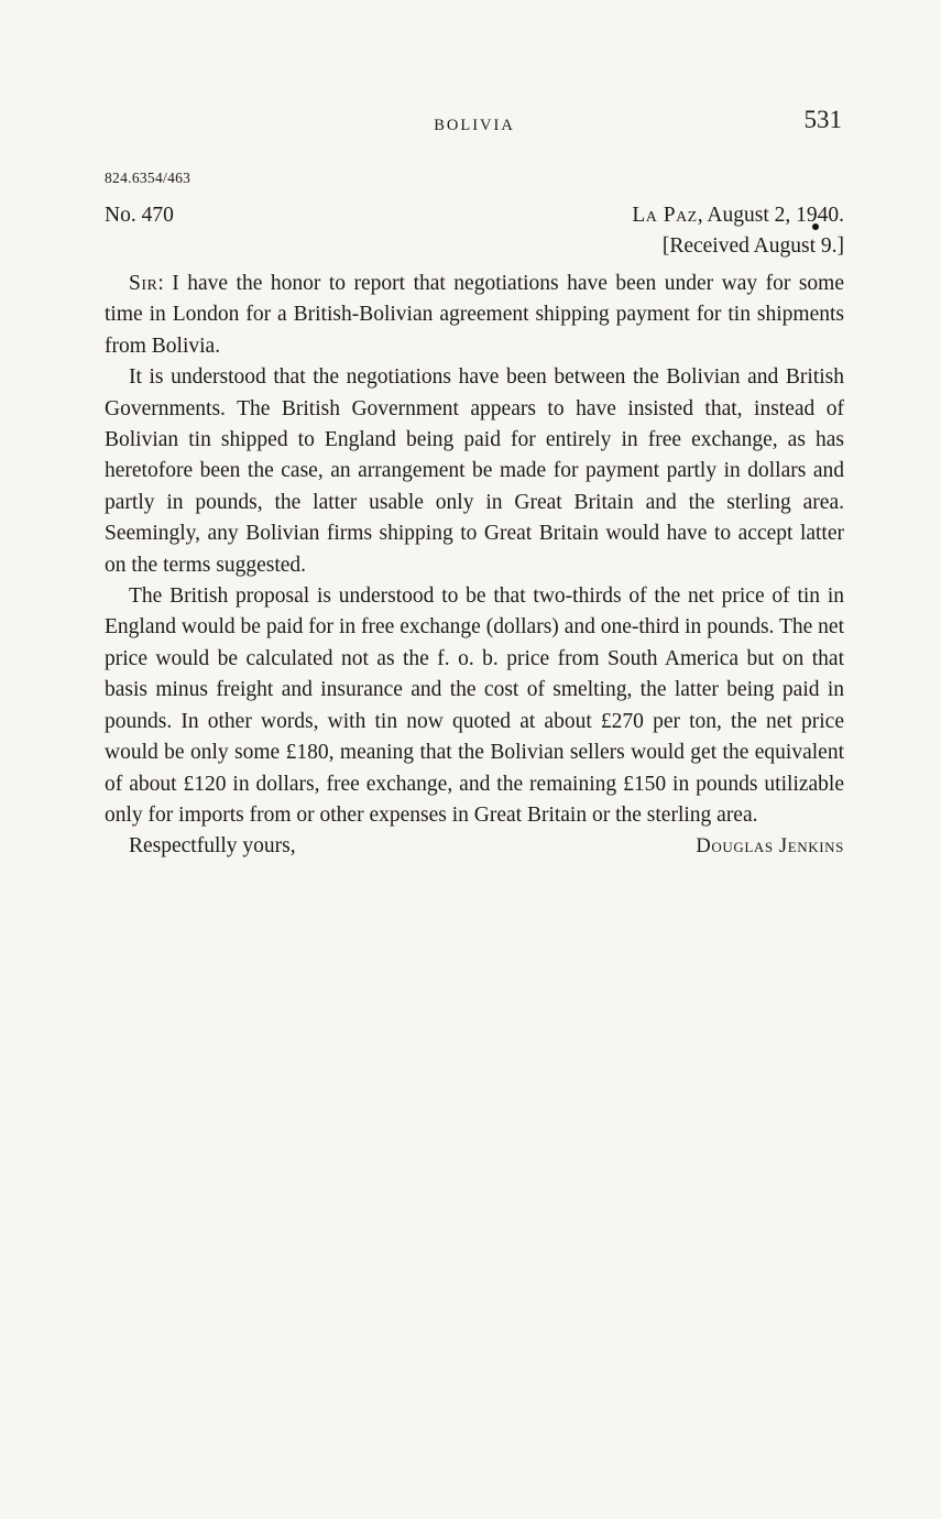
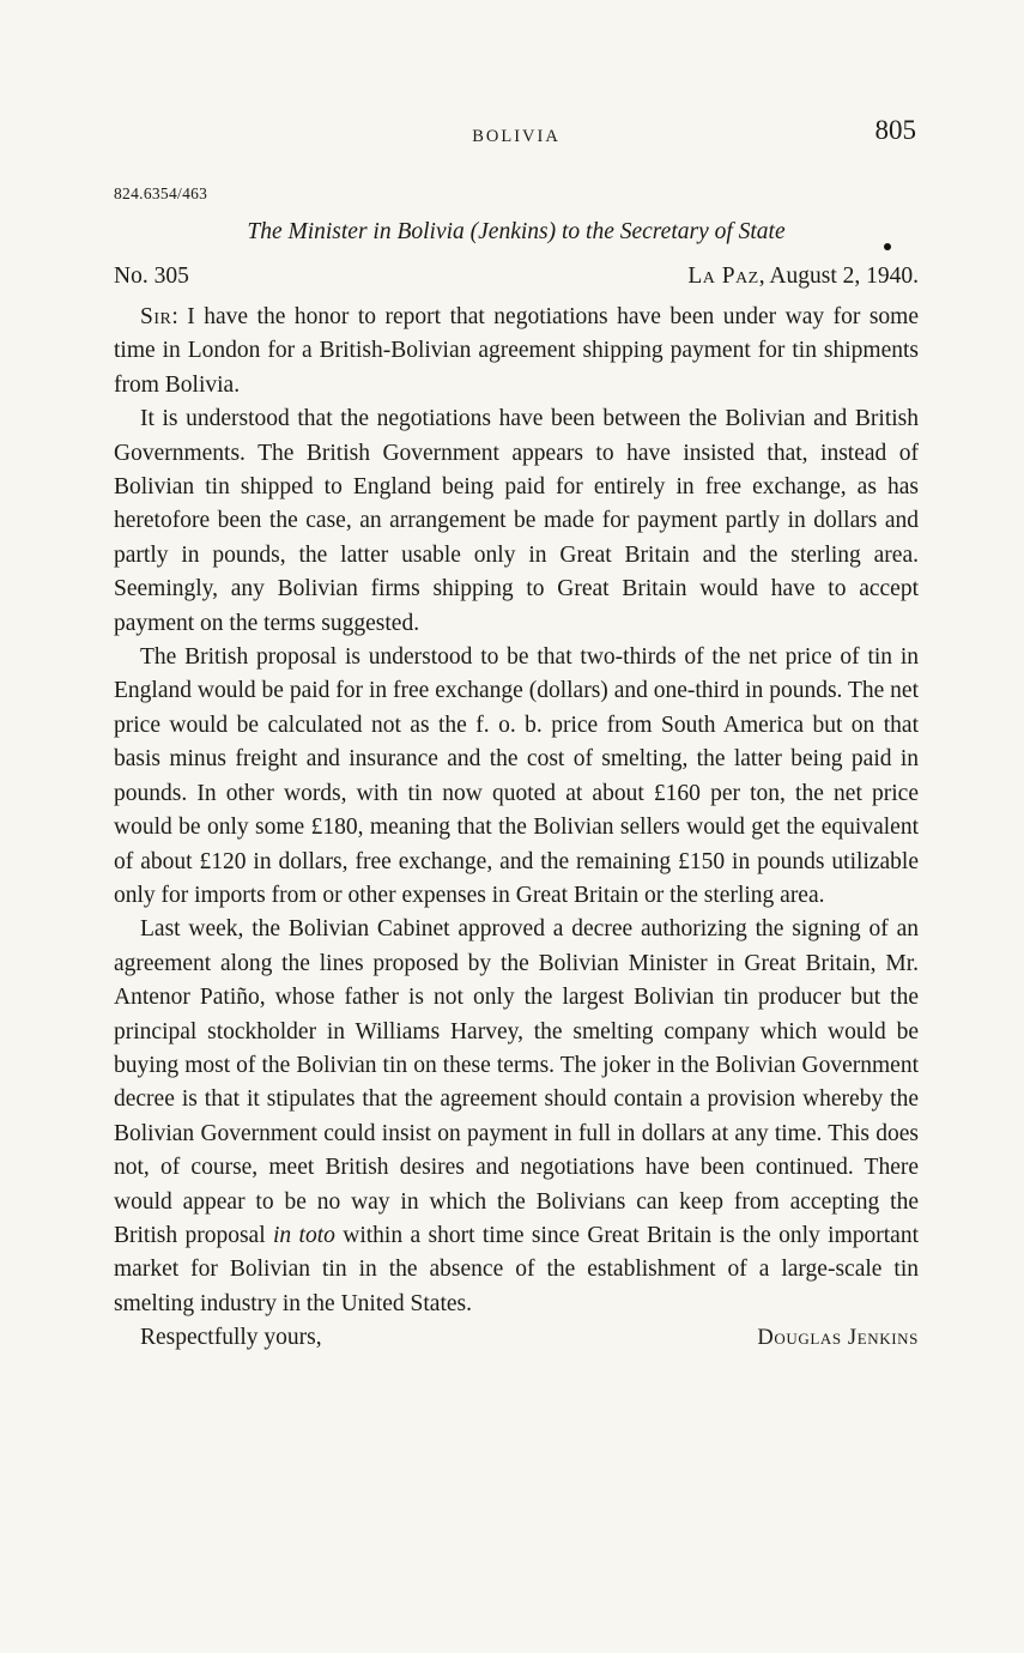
  BOLIVIA
- 531
+ 805
  824.6354/463
+ The Minister in Bolivia (Jenkins) to the Secretary of State
- No. 470
+ No. 305
  La Paz, August 2, 1940.
- [Received August 9.]
  Sir: I have the honor to report that negotiations have been under way for some time in London for a British-Bolivian agreement shipping payment for tin shipments from Bolivia.
- It is understood that the negotiations have been between the Bolivian and British Governments. The British Government appears to have insisted that, instead of Bolivian tin shipped to England being paid for entirely in free exchange, as has heretofore been the case, an arrangement be made for payment partly in dollars and partly in pounds, the latter usable only in Great Britain and the sterling area. Seemingly, any Bolivian firms shipping to Great Britain would have to accept latter on the terms suggested.
+ It is understood that the negotiations have been between the Bolivian and British Governments. The British Government appears to have insisted that, instead of Bolivian tin shipped to England being paid for entirely in free exchange, as has heretofore been the case, an arrangement be made for payment partly in dollars and partly in pounds, the latter usable only in Great Britain and the sterling area. Seemingly, any Bolivian firms shipping to Great Britain would have to accept payment on the terms suggested.
- The British proposal is understood to be that two-thirds of the net price of tin in England would be paid for in free exchange (dollars) and one-third in pounds. The net price would be calculated not as the f. o. b. price from South America but on that basis minus freight and insurance and the cost of smelting, the latter being paid in pounds. In other words, with tin now quoted at about £270 per ton, the net price would be only some £180, meaning that the Bolivian sellers would get the equivalent of about £120 in dollars, free exchange, and the remaining £150 in pounds utilizable only for imports from or other expenses in Great Britain or the sterling area.
+ The British proposal is understood to be that two-thirds of the net price of tin in England would be paid for in free exchange (dollars) and one-third in pounds. The net price would be calculated not as the f. o. b. price from South America but on that basis minus freight and insurance and the cost of smelting, the latter being paid in pounds. In other words, with tin now quoted at about £160 per ton, the net price would be only some £180, meaning that the Bolivian sellers would get the equivalent of about £120 in dollars, free exchange, and the remaining £150 in pounds utilizable only for imports from or other expenses in Great Britain or the sterling area.
+ Last week, the Bolivian Cabinet approved a decree authorizing the signing of an agreement along the lines proposed by the Bolivian Minister in Great Britain, Mr. Antenor Patiño, whose father is not only the largest Bolivian tin producer but the principal stockholder in Williams Harvey, the smelting company which would be buying most of the Bolivian tin on these terms. The joker in the Bolivian Government decree is that it stipulates that the agreement should contain a provision whereby the Bolivian Government could insist on payment in full in dollars at any time. This does not, of course, meet British desires and negotiations have been continued. There would appear to be no way in which the Bolivians can keep from accepting the British proposal in toto within a short time since Great Britain is the only important market for Bolivian tin in the absence of the establishment of a large-scale tin smelting industry in the United States.
  Respectfully yours,
  Douglas Jenkins
